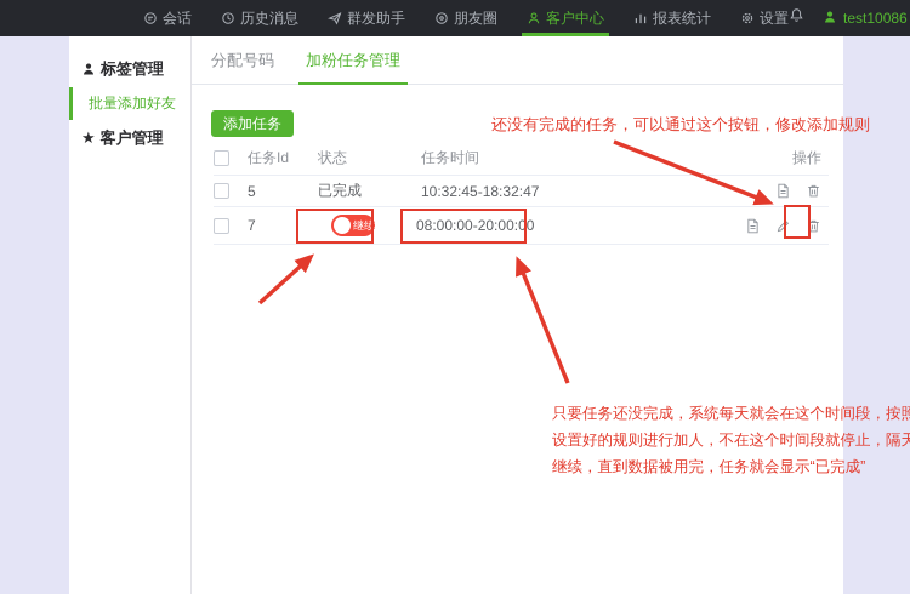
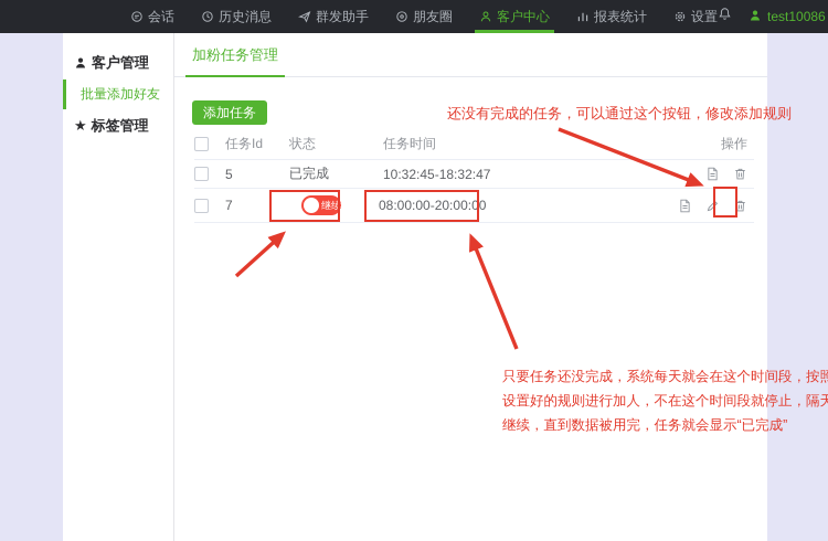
  会话
  历史消息
  群发助手
  朋友圈
  客户中心
  报表统计
  设置
  test10086
- 标签管理
+ 客户管理
  批量添加好友
  ★
- 客户管理
+ 标签管理
- 分配号码
  加粉任务管理
  添加任务
  任务Id
  状态
  任务时间
  操作
  5
  已完成
  10:32:45-18:32:47
  7
  继续
  08:00:00-20:00:00
  还没有完成的任务，可以通过这个按钮，修改添加规则
  只要任务还没完成，系统每天就会在这个时间段，按照
  设置好的规则进行加人，不在这个时间段就停止，隔天
  继续，直到数据被用完，任务就会显示“已完成”
